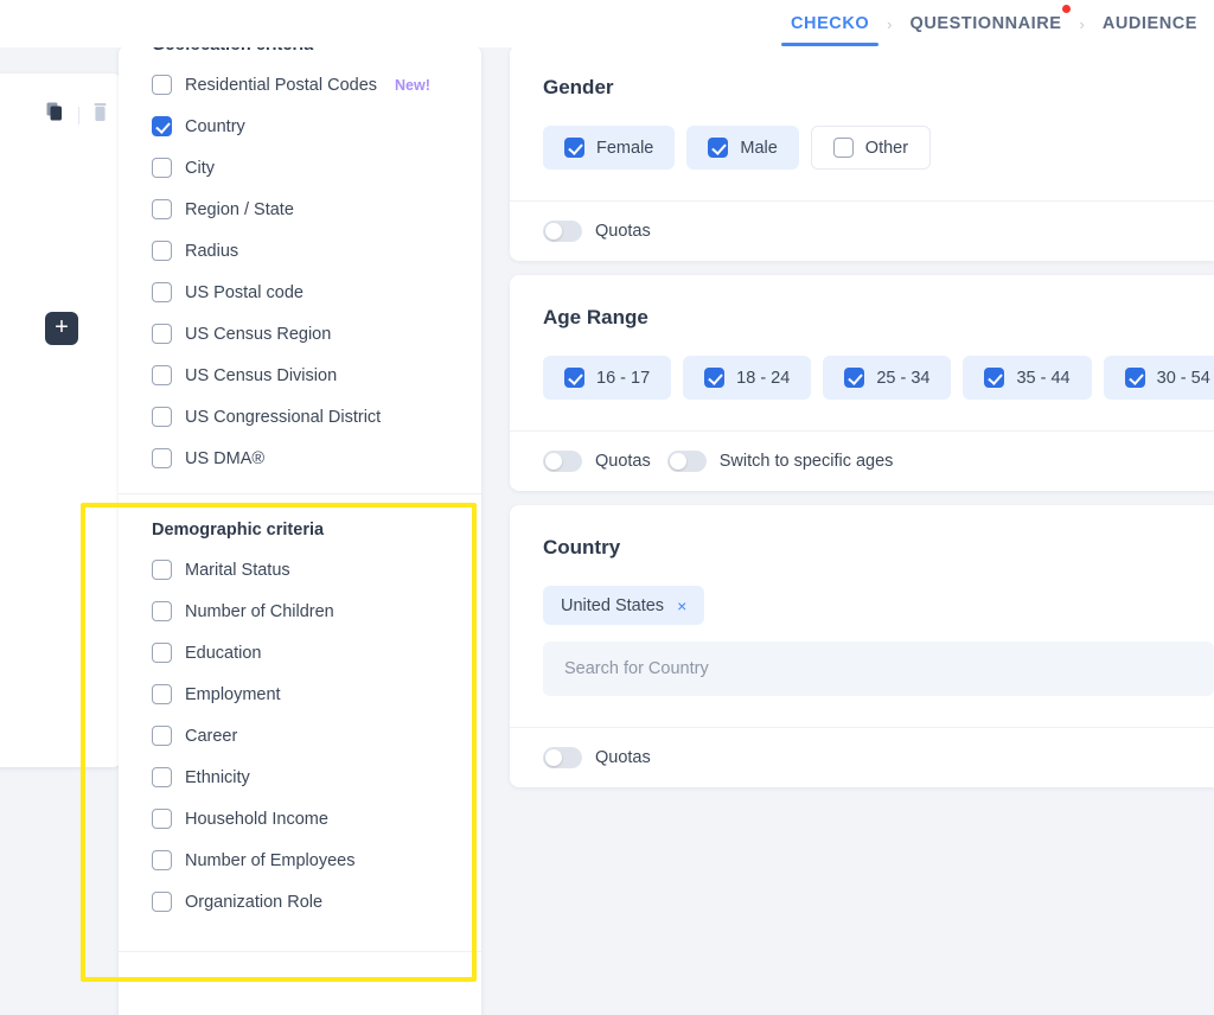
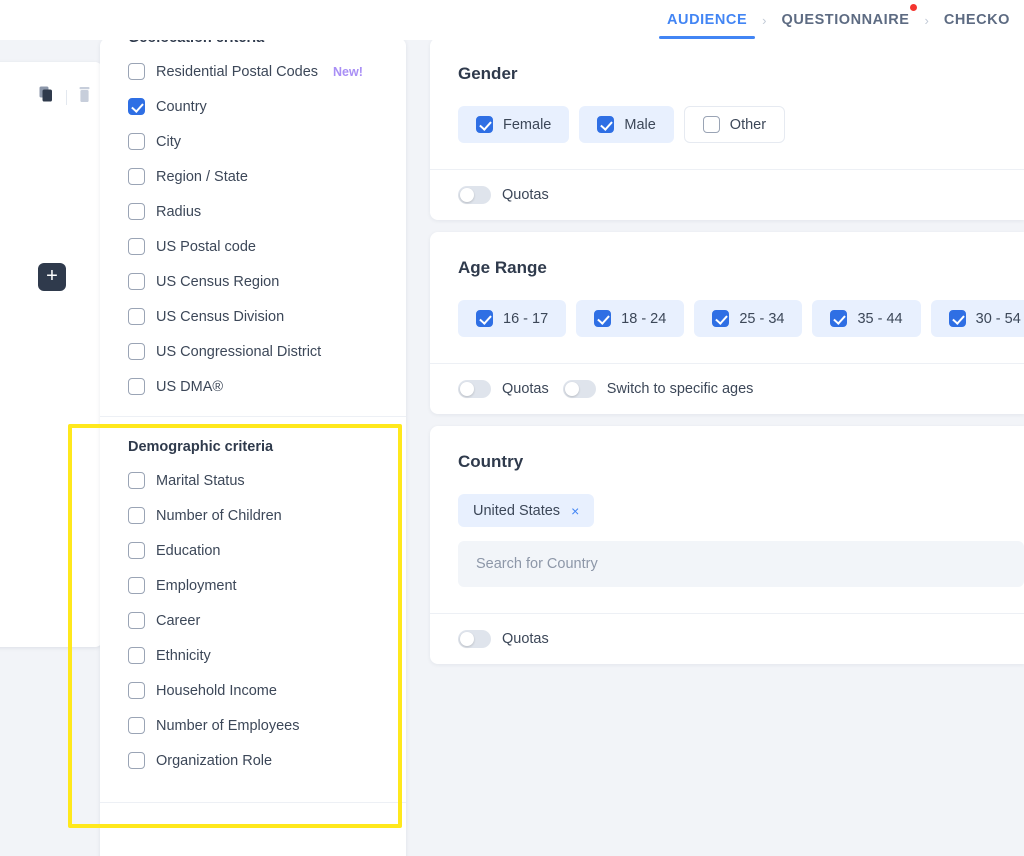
- CHECKO
+ AUDIENCE
  ›
  QUESTIONNAIRE
  ›
- AUDIENCE
+ CHECKO
  +
  Residential Postal Codes
  New!
  Country
  City
  Region / State
  Radius
  US Postal code
  US Census Region
  US Census Division
  US Congressional District
  US DMA®
  Demographic criteria
  Marital Status
  Number of Children
  Education
  Employment
  Career
  Ethnicity
  Household Income
  Number of Employees
  Organization Role
  Gender
  Female
  Male
  Other
  Quotas
  Age Range
  16 - 17
  18 - 24
  25 - 34
  35 - 44
  30 - 54
  Quotas
  Switch to specific ages
  Country
  United States
  ×
  Search for Country
  Quotas
